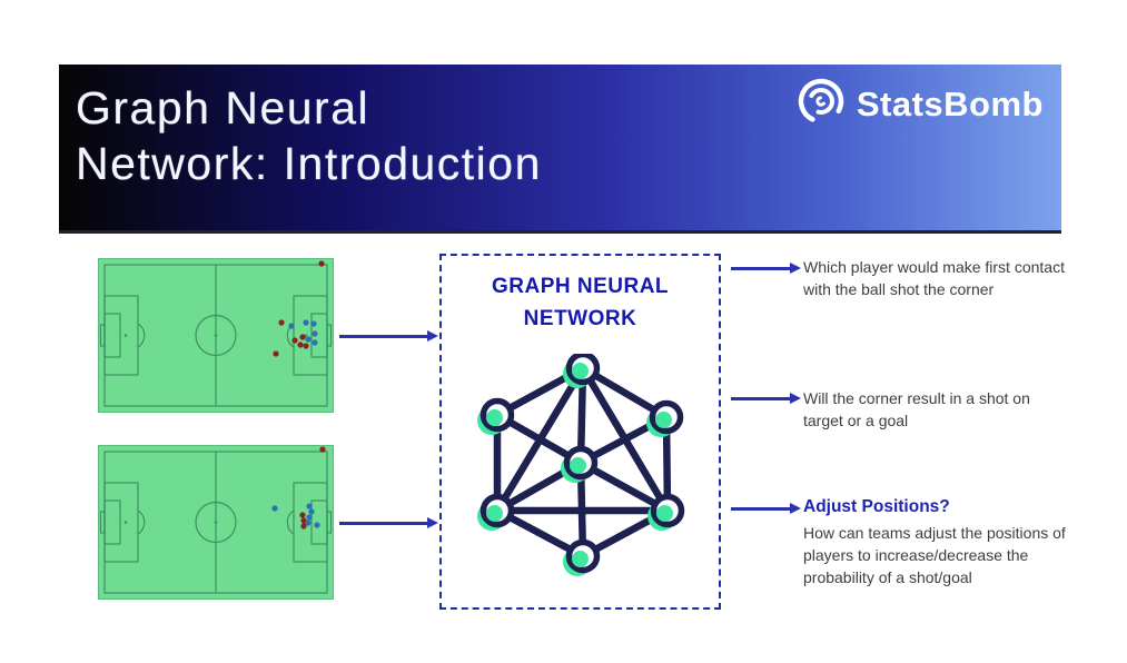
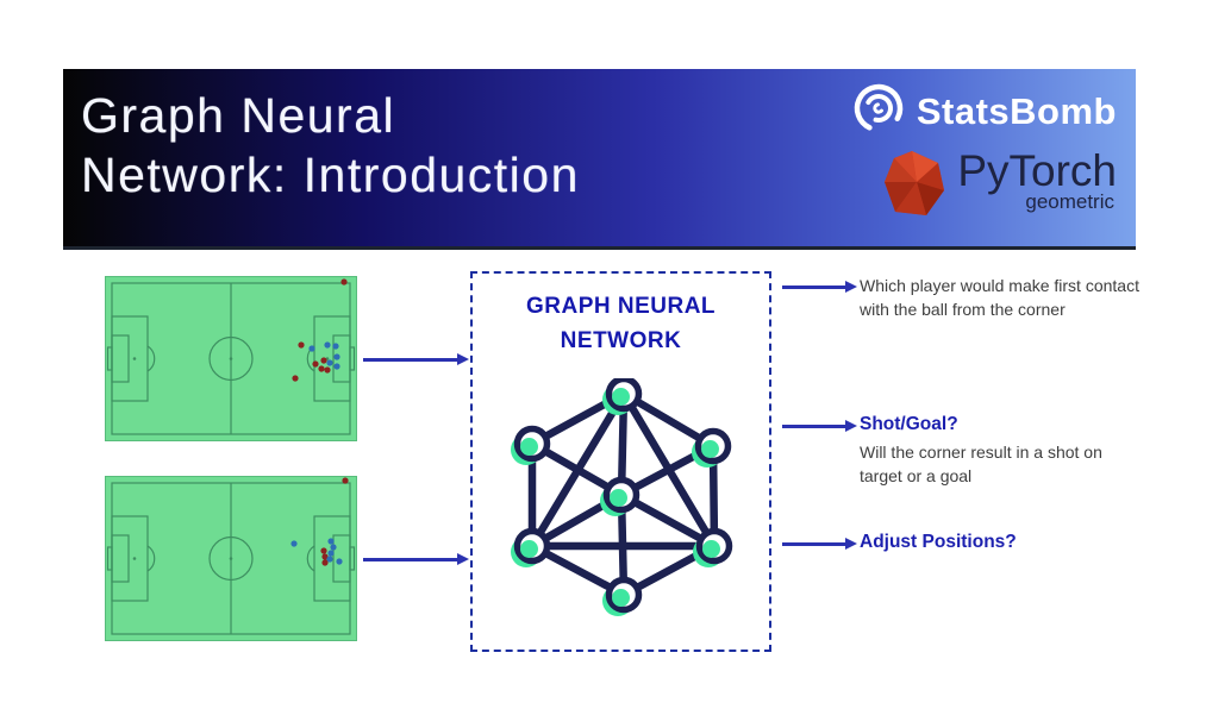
  Graph Neural
  Network: Introduction
  StatsBomb
+ PyTorch
+ geometric
  GRAPH NEURAL
  NETWORK
- Which player would make first contact with the ball shot the corner
+ Which player would make first contact with the ball from the corner
+ Shot/Goal?
  Will the corner result in a shot on target or a goal
  Adjust Positions?
- How can teams adjust the positions of players to increase/decrease the probability of a shot/goal
